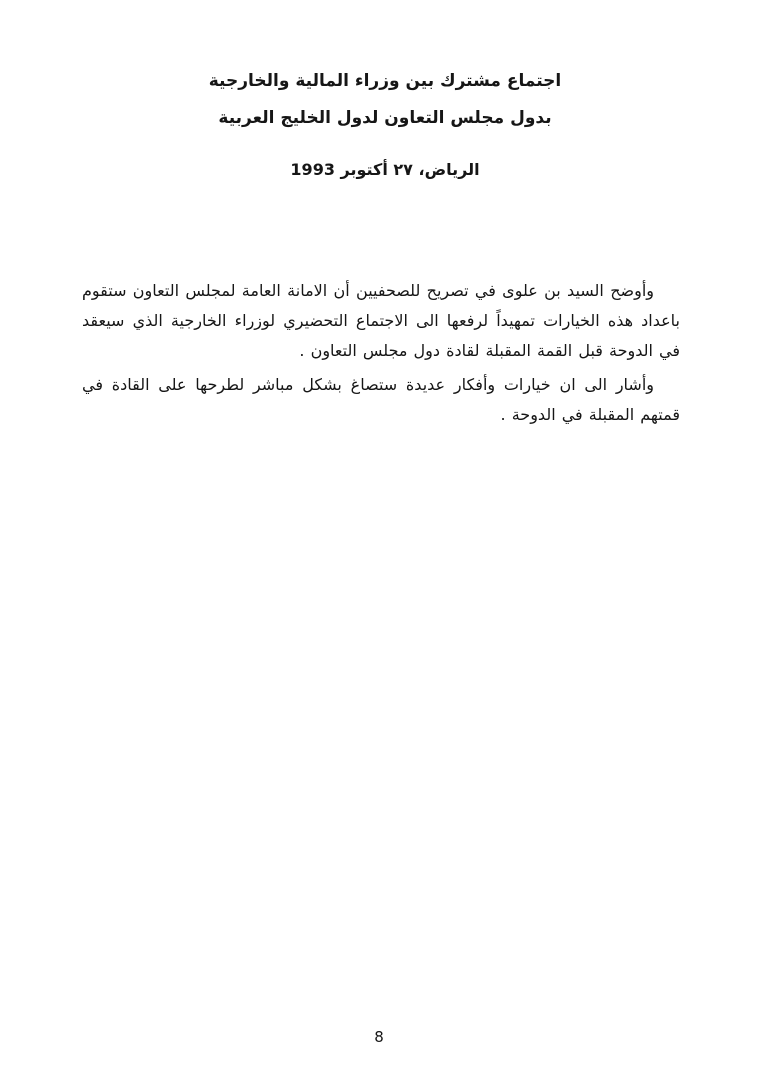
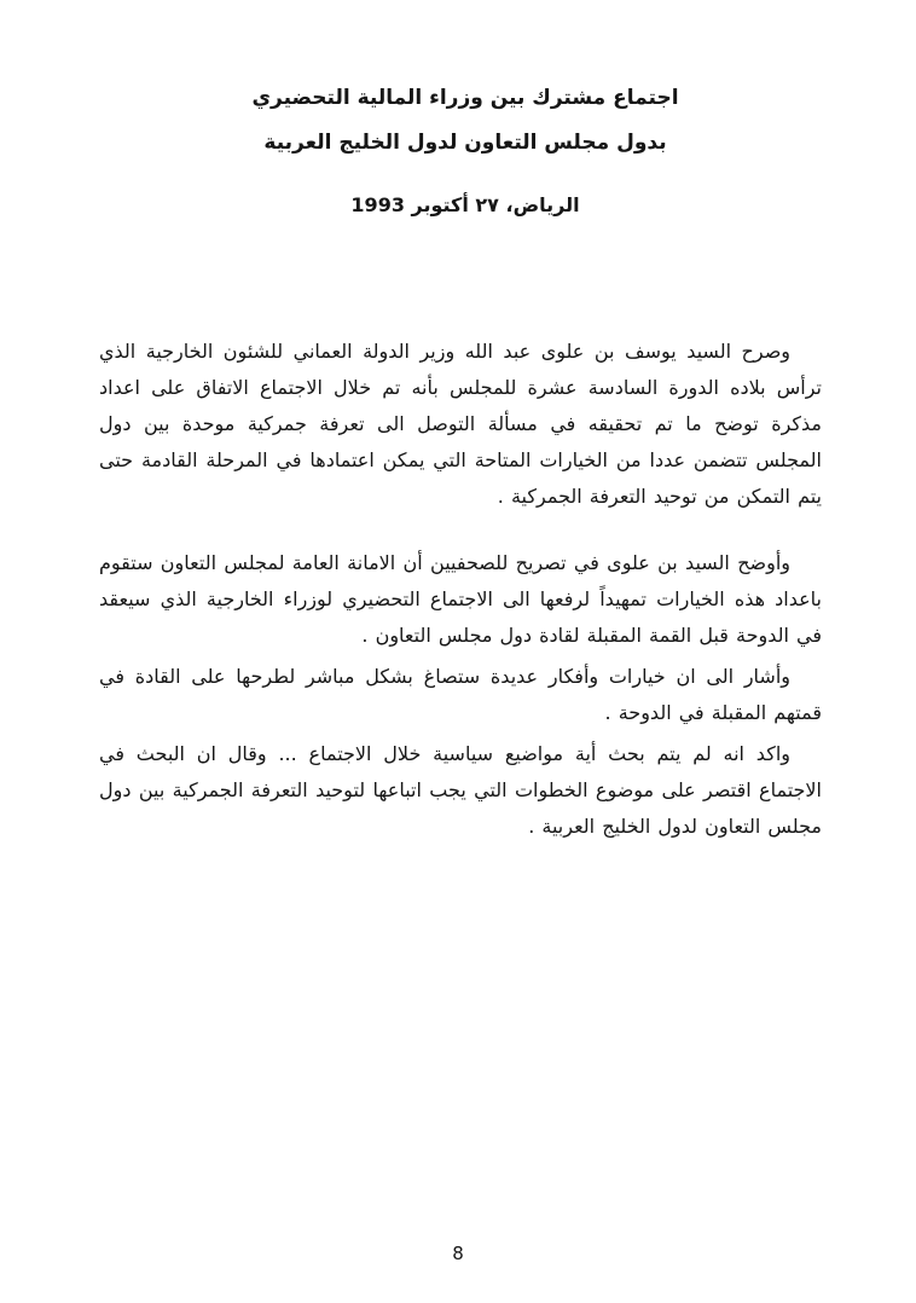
- اجتماع مشترك بين وزراء المالية والخارجية
+ اجتماع مشترك بين وزراء المالية التحضيري
  بدول مجلس التعاون لدول الخليج العربية
  الرياض، ٢٧ أكتوبر 1993
+ وصرح السيد يوسف بن علوى عبد الله وزير الدولة العماني للشئون الخارجية الذي ترأس بلاده الدورة السادسة عشرة للمجلس بأنه تم خلال الاجتماع الاتفاق على اعداد مذكرة توضح ما تم تحقيقه في مسألة التوصل الى تعرفة جمركية موحدة بين دول المجلس تتضمن عددا من الخيارات المتاحة التي يمكن اعتمادها في المرحلة القادمة حتى يتم التمكن من توحيد التعرفة الجمركية .
  وأوضح السيد بن علوى في تصريح للصحفيين أن الامانة العامة لمجلس التعاون ستقوم باعداد هذه الخيارات تمهيداً لرفعها الى الاجتماع التحضيري لوزراء الخارجية الذي سيعقد في الدوحة قبل القمة المقبلة لقادة دول مجلس التعاون .
  وأشار الى ان خيارات وأفكار عديدة ستصاغ بشكل مباشر لطرحها على القادة في قمتهم المقبلة في الدوحة .
+ واكد انه لم يتم بحث أية مواضيع سياسية خلال الاجتماع ... وقال ان البحث في الاجتماع اقتصر على موضوع الخطوات التي يجب اتباعها لتوحيد التعرفة الجمركية بين دول مجلس التعاون لدول الخليج العربية .
  8
